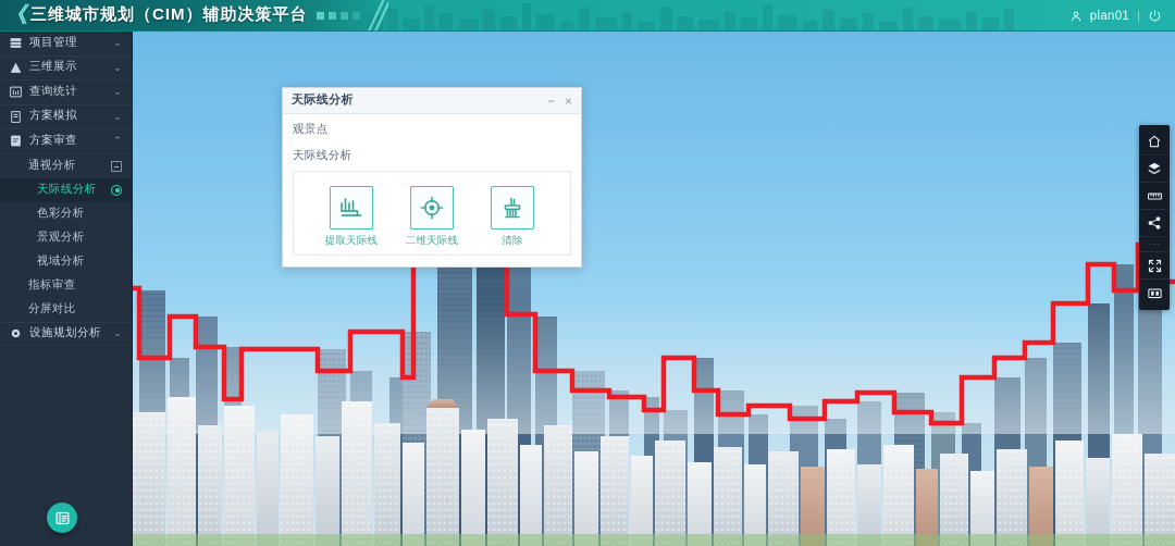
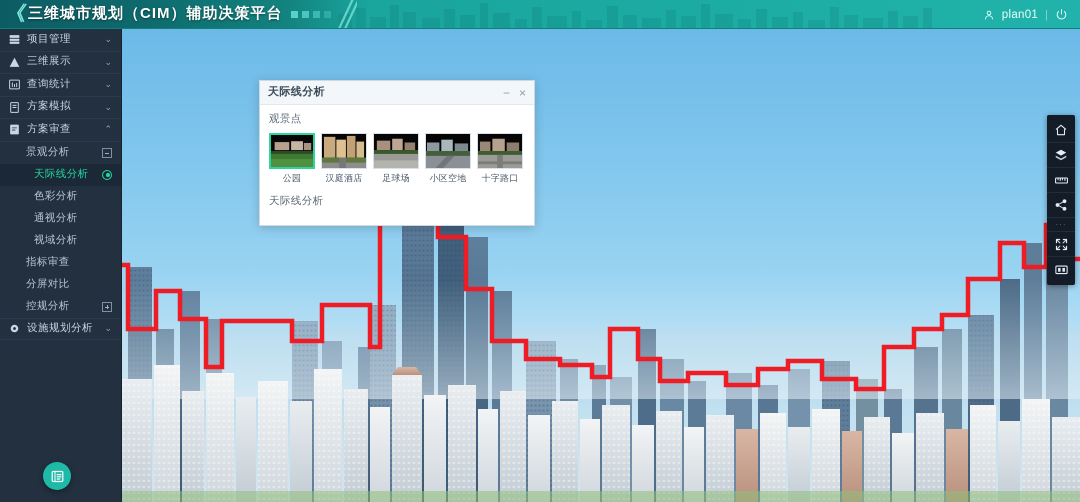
  三维城市规划（CIM）辅助决策平台
  plan01
  |
  项目管理
  ⌄
  三维展示
  ⌄
  查询统计
  ⌄
  方案模拟
  ⌄
  方案审查
  ⌃
- 通视分析
+ 景观分析
  天际线分析
  色彩分析
- 景观分析
+ 通视分析
  视域分析
  指标审查
  分屏对比
+ 控规分析
  设施规划分析
  ⌄
  ···
  天际线分析
  −
  ×
  观景点
+ 公园
+ 汉庭酒店
+ 足球场
+ 小区空地
+ 十字路口
  天际线分析
- 提取天际线
- 二维天际线
- 清除
